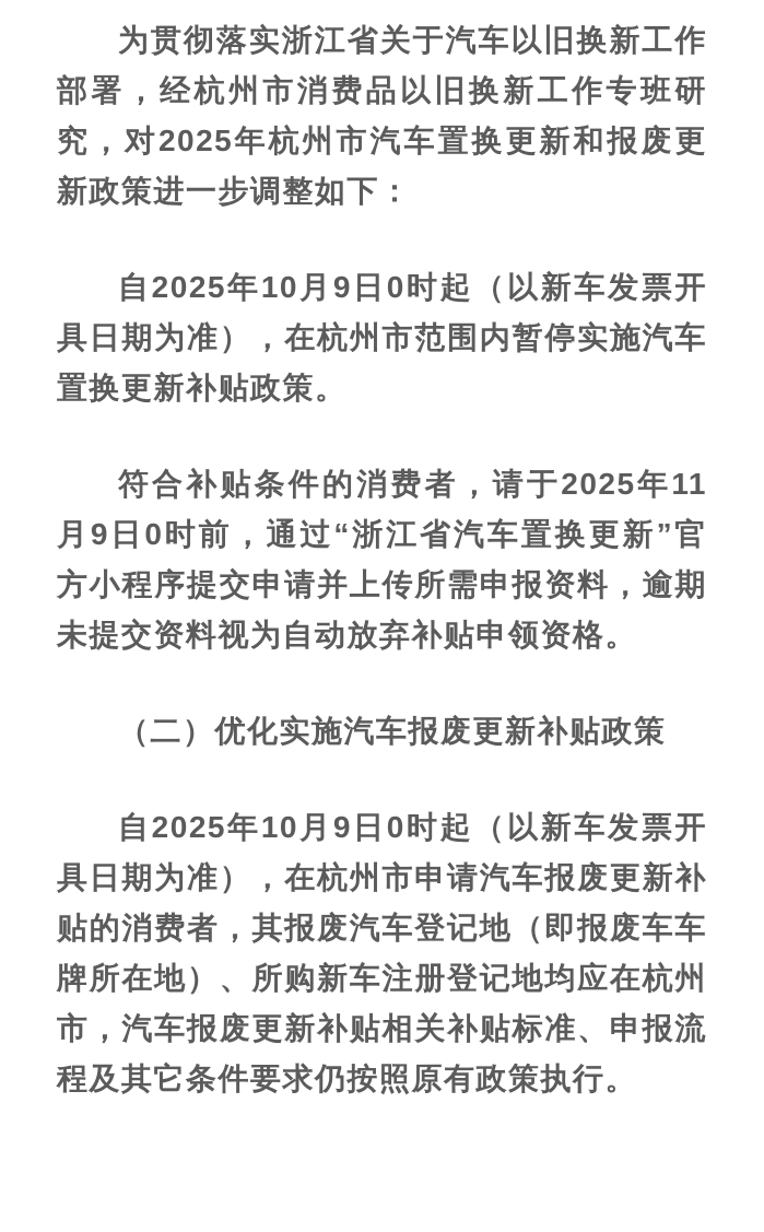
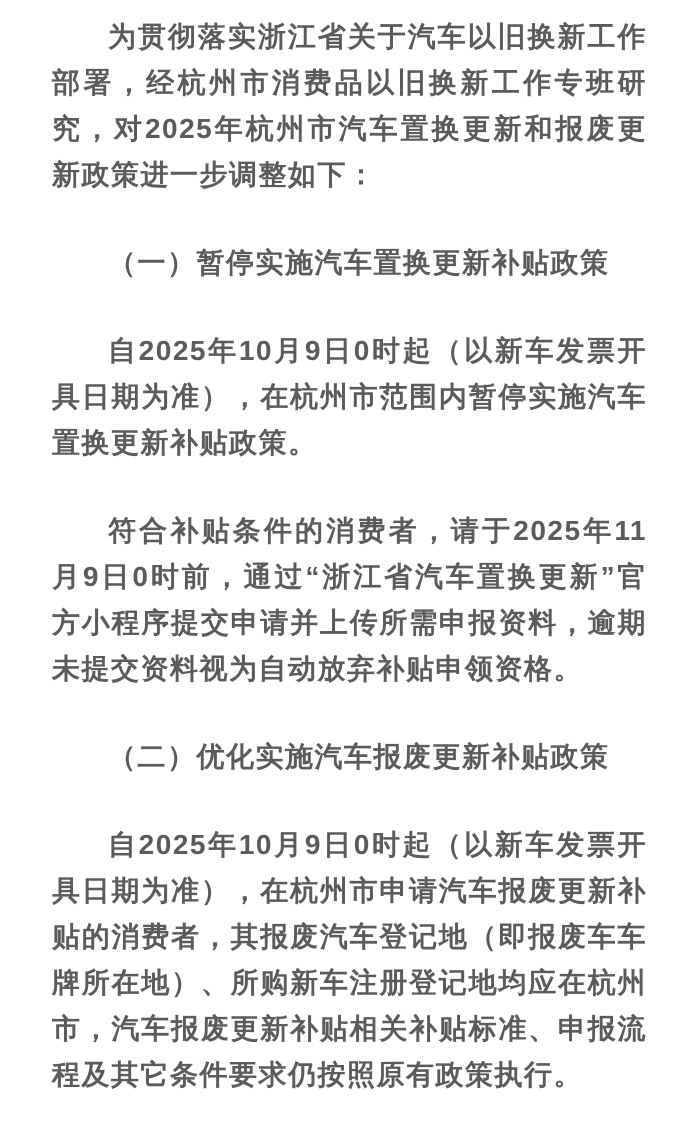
  为贯彻落实浙江省关于汽车以旧换新工作部署，经杭州市消费品以旧换新工作专班研究，对2025年杭州市汽车置换更新和报废更新政策进一步调整如下：
+ （一）暂停实施汽车置换更新补贴政策
  自2025年10月9日0时起（以新车发票开具日期为准），在杭州市范围内暂停实施汽车置换更新补贴政策。
  符合补贴条件的消费者，请于2025年11月9日0时前，通过“浙江省汽车置换更新”官方小程序提交申请并上传所需申报资料，逾期未提交资料视为自动放弃补贴申领资格。
  （二）优化实施汽车报废更新补贴政策
  自2025年10月9日0时起（以新车发票开具日期为准），在杭州市申请汽车报废更新补贴的消费者，其报废汽车登记地（即报废车车牌所在地）、所购新车注册登记地均应在杭州市，汽车报废更新补贴相关补贴标准、申报流程及其它条件要求仍按照原有政策执行。
